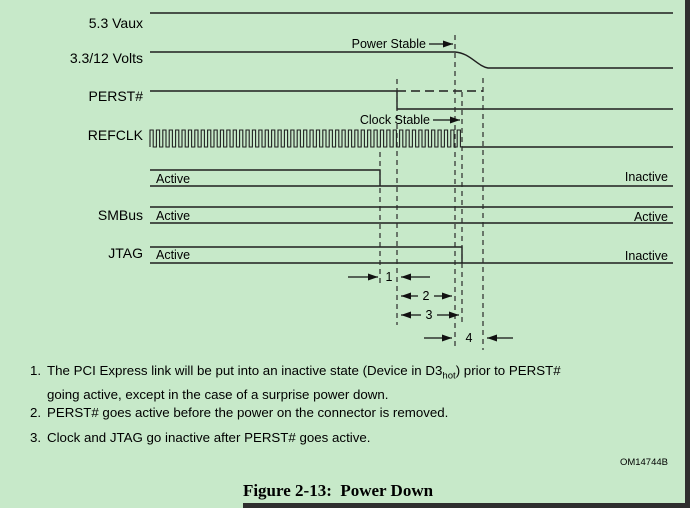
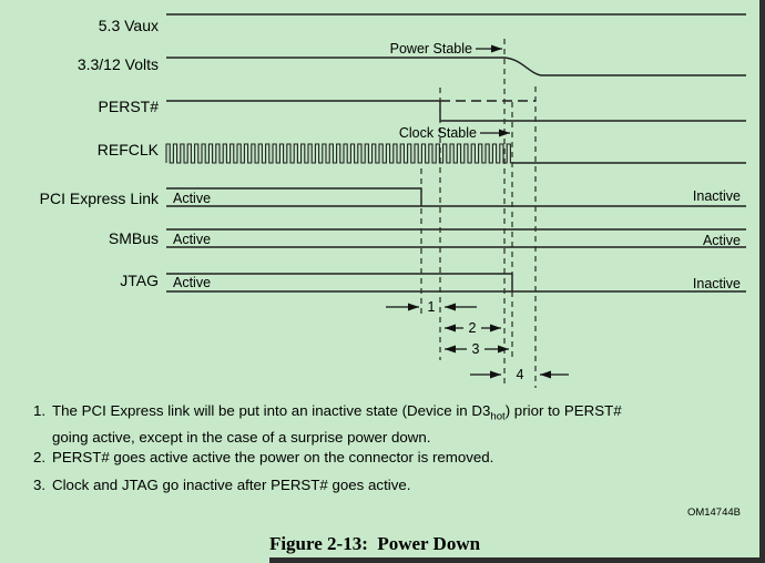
  5.3 Vaux
  3.3/12 Volts
  PERST#
  REFCLK
+ PCI Express Link
  SMBus
  JTAG
  Active
  Inactive
  Active
  Active
  Active
  Inactive
  Power Stable
  Clock Stable
  1
  2
  3
  4
  1. The PCI Express link will be put into an inactive state (Device in D3hot) prior to PERST#
  going active, except in the case of a surprise power down.
- 2. PERST# goes active before the power on the connector is removed.
+ 2. PERST# goes active active the power on the connector is removed.
  3. Clock and JTAG go inactive after PERST# goes active.
  OM14744B
  Figure 2-13: Power Down
